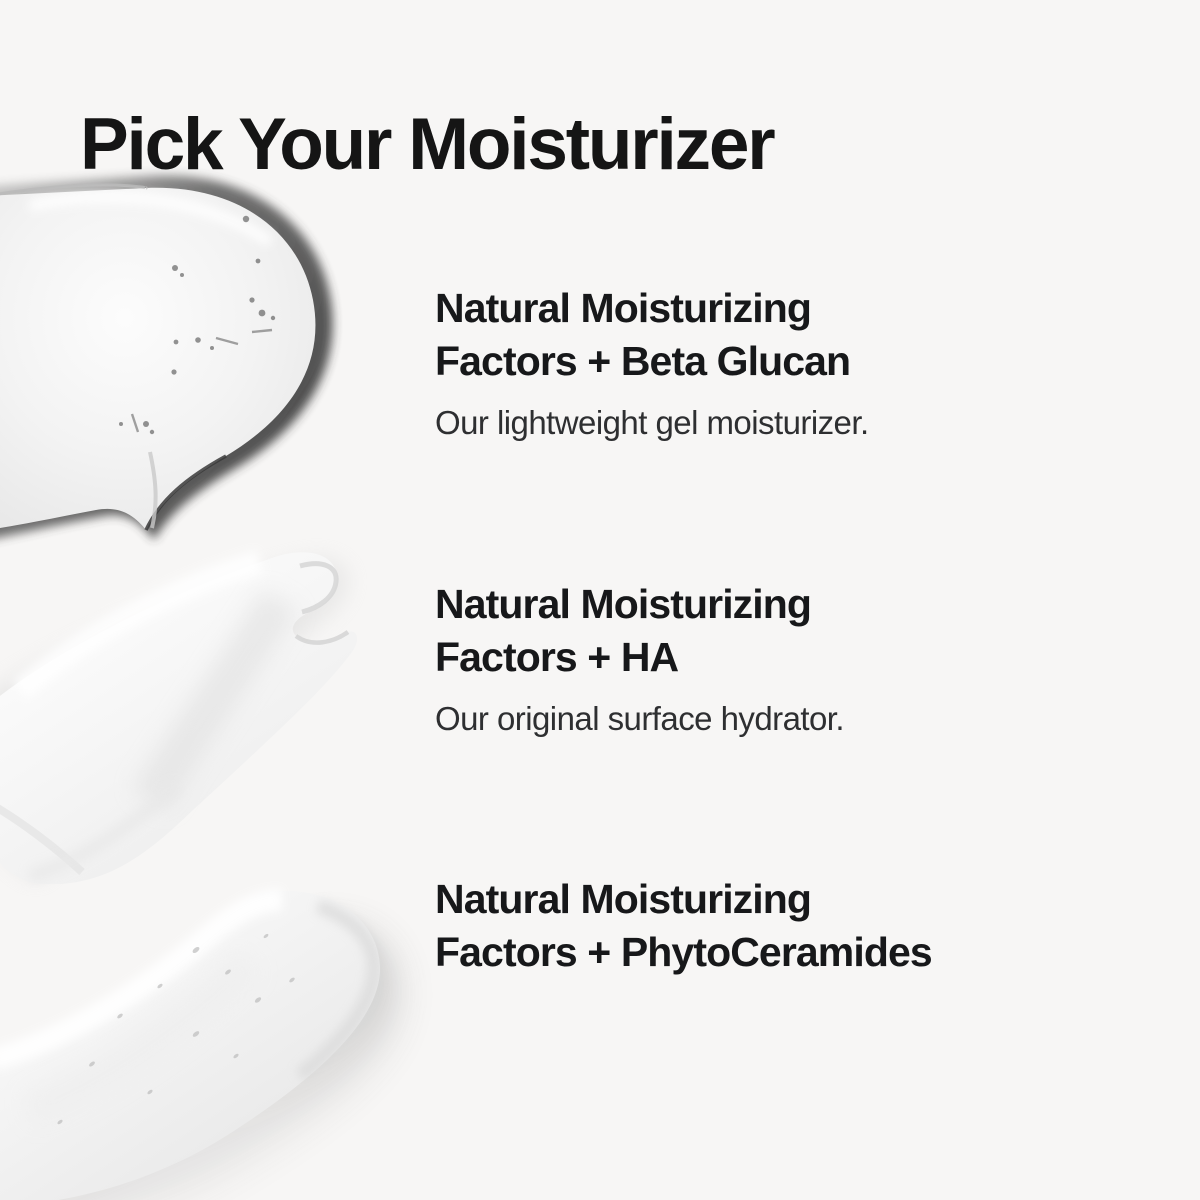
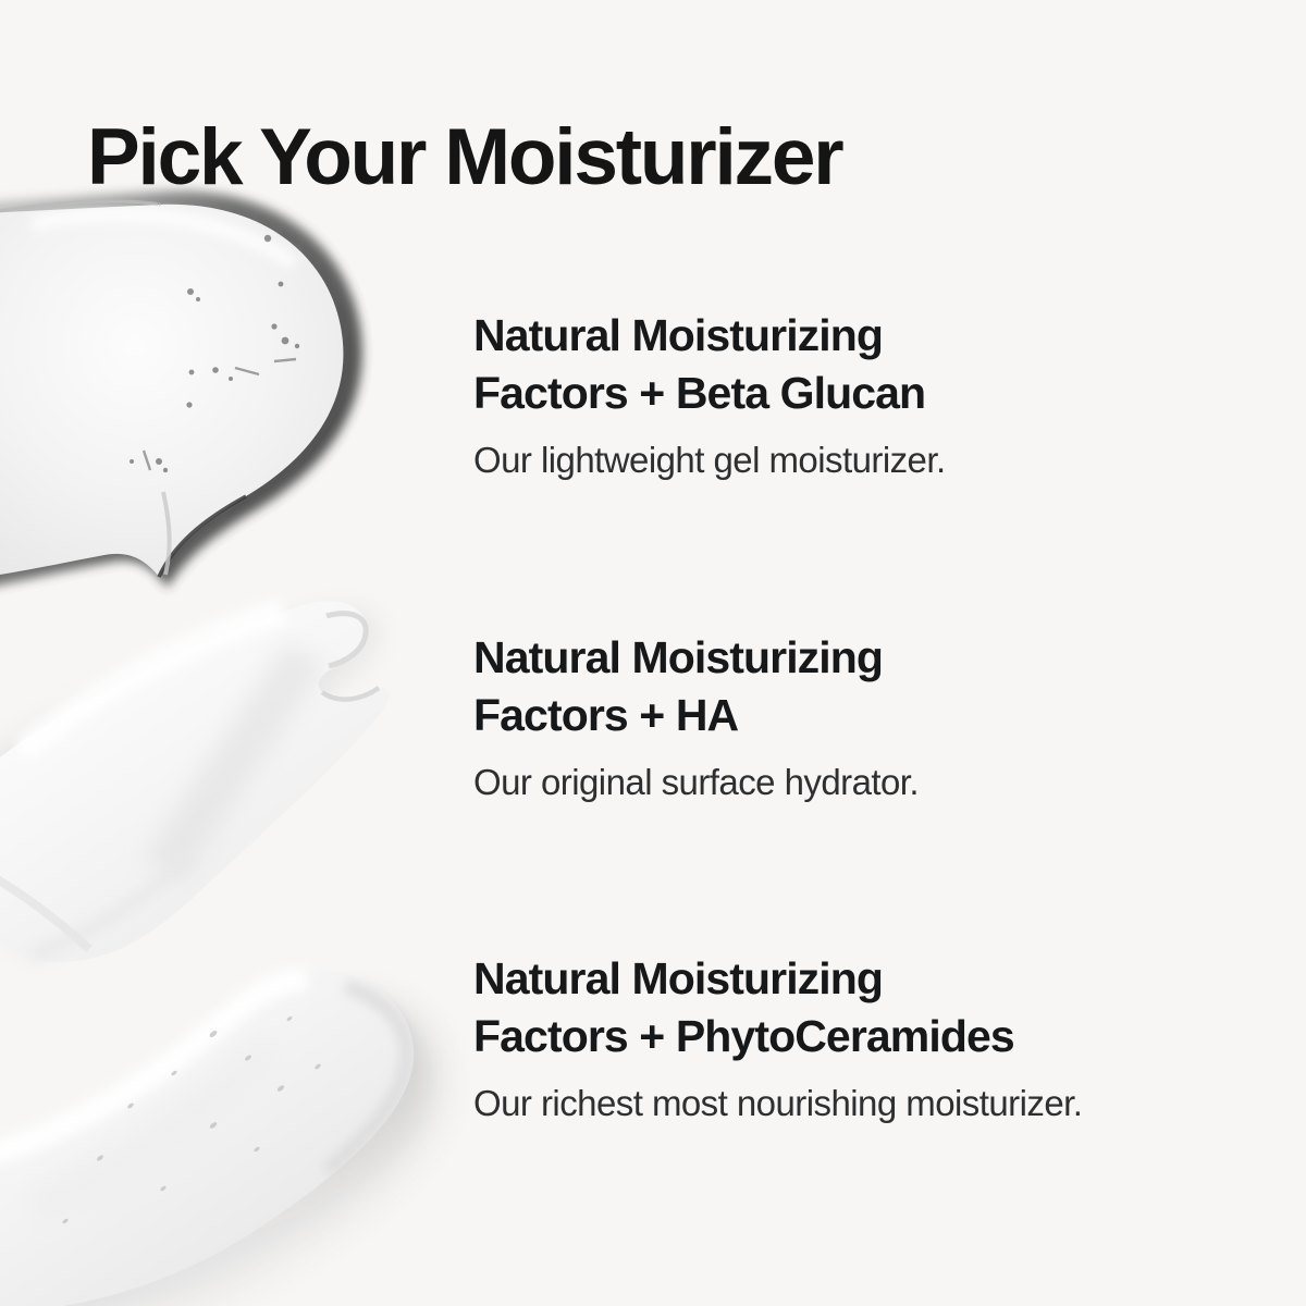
  Pick Your Moisturizer
  Natural Moisturizing
  Factors + Beta Glucan
  Our lightweight gel moisturizer.
  Natural Moisturizing
  Factors + HA
  Our original surface hydrator.
  Natural Moisturizing
  Factors + PhytoCeramides
+ Our richest most nourishing moisturizer.
